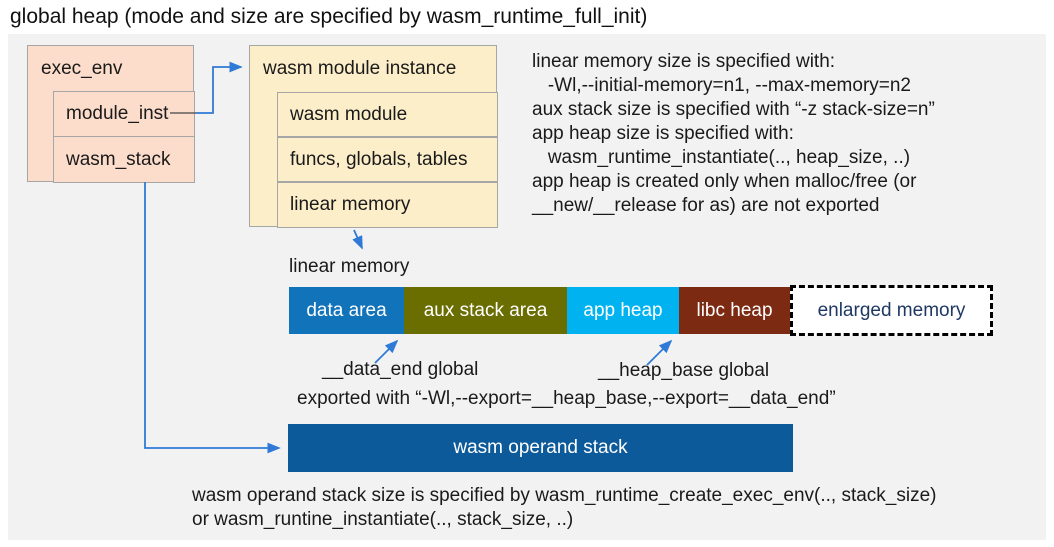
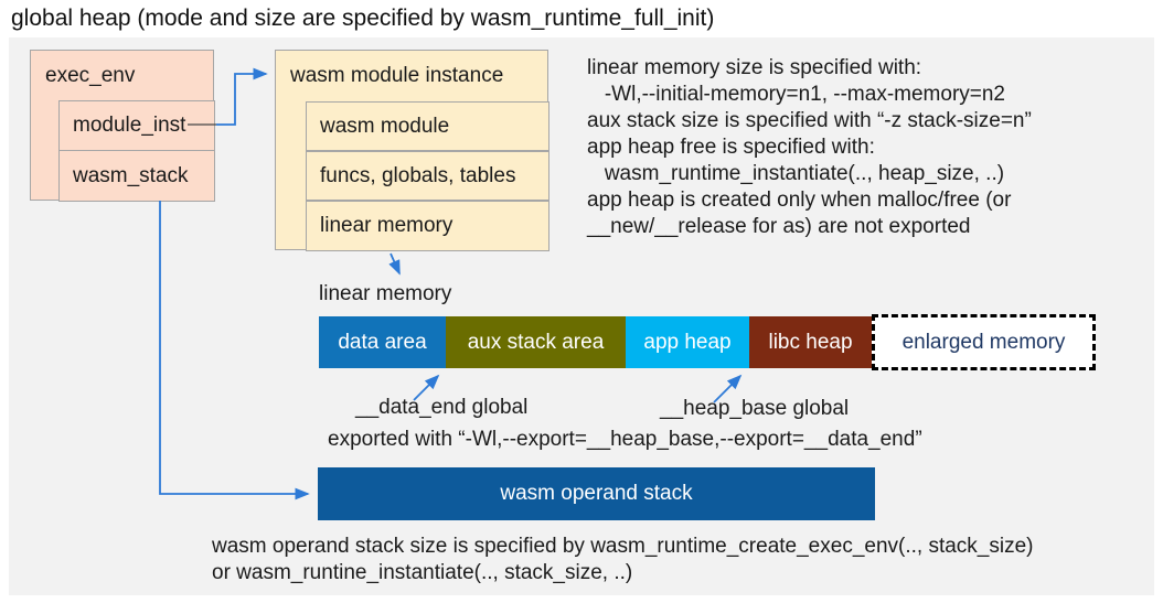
  global heap (mode and size are specified by wasm_runtime_full_init)
  exec_env
  module_inst
  wasm_stack
  wasm module instance
  wasm module
  funcs, globals, tables
  linear memory
  linear memory size is specified with:
  -Wl,--initial-memory=n1, --max-memory=n2
  aux stack size is specified with “-z stack-size=n”
- app heap size is specified with:
+ app heap free is specified with:
  wasm_runtime_instantiate(.., heap_size, ..)
  app heap is created only when malloc/free (or
  __new/__release for as) are not exported
  linear memory
  data area
  aux stack area
  app heap
  libc heap
  enlarged memory
  __data_end global
  __heap_base global
  exported with “-Wl,--export=__heap_base,--export=__data_end”
  wasm operand stack
  wasm operand stack size is specified by wasm_runtime_create_exec_env(.., stack_size)
  or wasm_runtine_instantiate(.., stack_size, ..)
